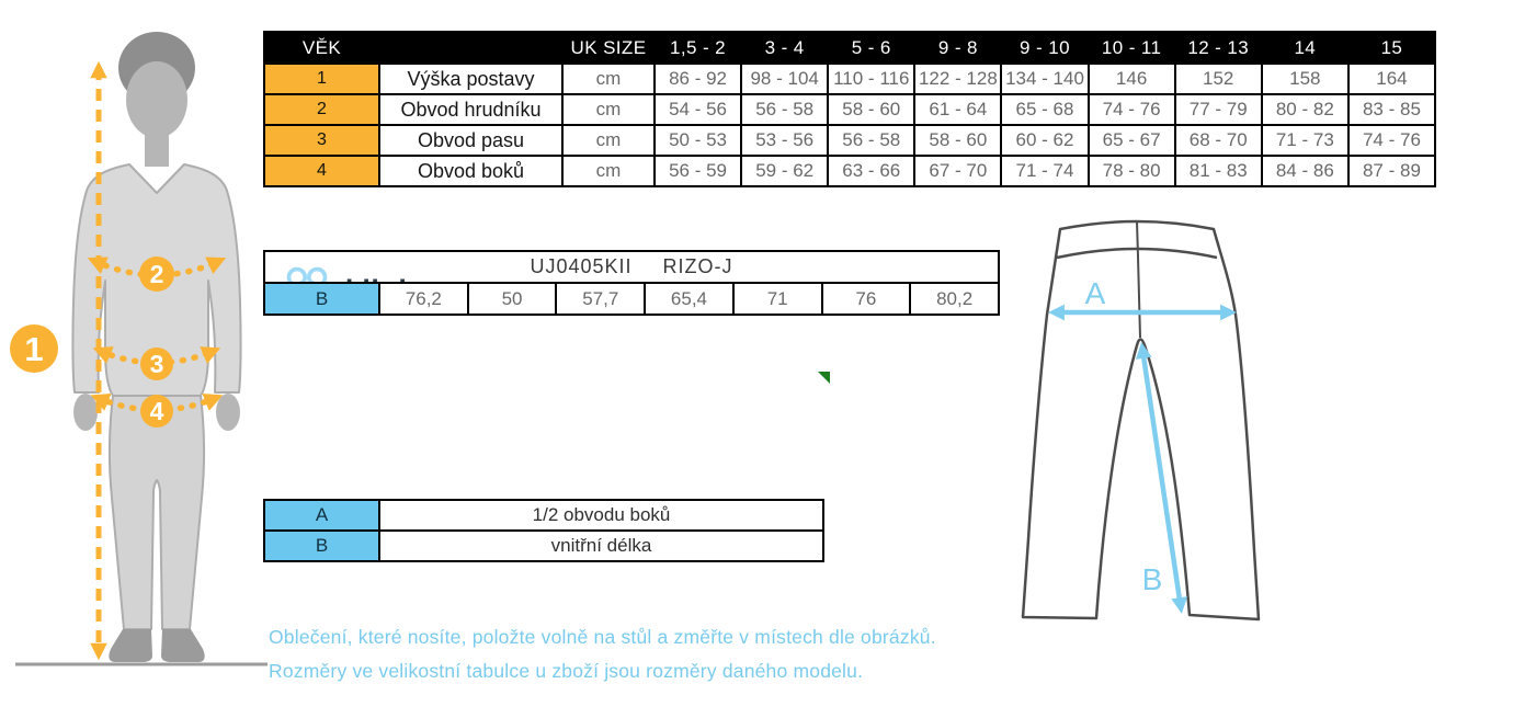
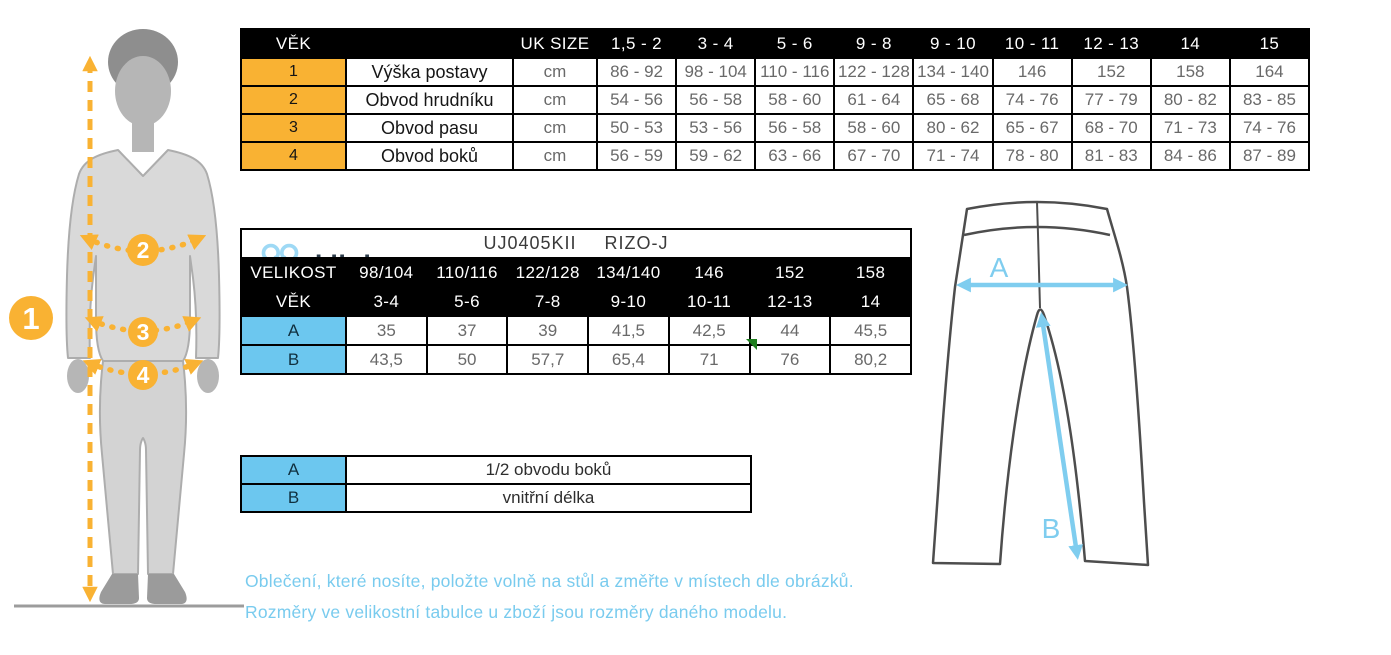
  1
  2
  3
  4
  VĚK		UK SIZE	1,5 - 2	3 - 4	5 - 6	9 - 8	9 - 10	10 - 11	12 - 13	14	15
  1	Výška postavy	cm	86 - 92	98 - 104	110 - 116	122 - 128	134 - 140	146	152	158	164
  2	Obvod hrudníku	cm	54 - 56	56 - 58	58 - 60	61 - 64	65 - 68	74 - 76	77 - 79	80 - 82	83 - 85
- 3	Obvod pasu	cm	50 - 53	53 - 56	56 - 58	58 - 60	60 - 62	65 - 67	68 - 70	71 - 73	74 - 76
+ 3	Obvod pasu	cm	50 - 53	53 - 56	56 - 58	58 - 60	80 - 62	65 - 67	68 - 70	71 - 73	74 - 76
  4	Obvod boků	cm	56 - 59	59 - 62	63 - 66	67 - 70	71 - 74	78 - 80	81 - 83	84 - 86	87 - 89
+ VELIKOST	98/104	110/116	122/128	134/140	146	152	158
+ VĚK	3-4	5-6	7-8	9-10	10-11	12-13	14
+ A	35	37	39	41,5	42,5	44	45,5
- B	76,2	50	57,7	65,4	71	76	80,2
+ B	43,5	50	57,7	65,4	71	76	80,2
  A	1/2 obvodu boků
  B	vnitřní délka
  A
  B
  Oblečení, které nosíte, položte volně na stůl a změřte v místech dle obrázků.
  Rozměry ve velikostní tabulce u zboží jsou rozměry daného modelu.
